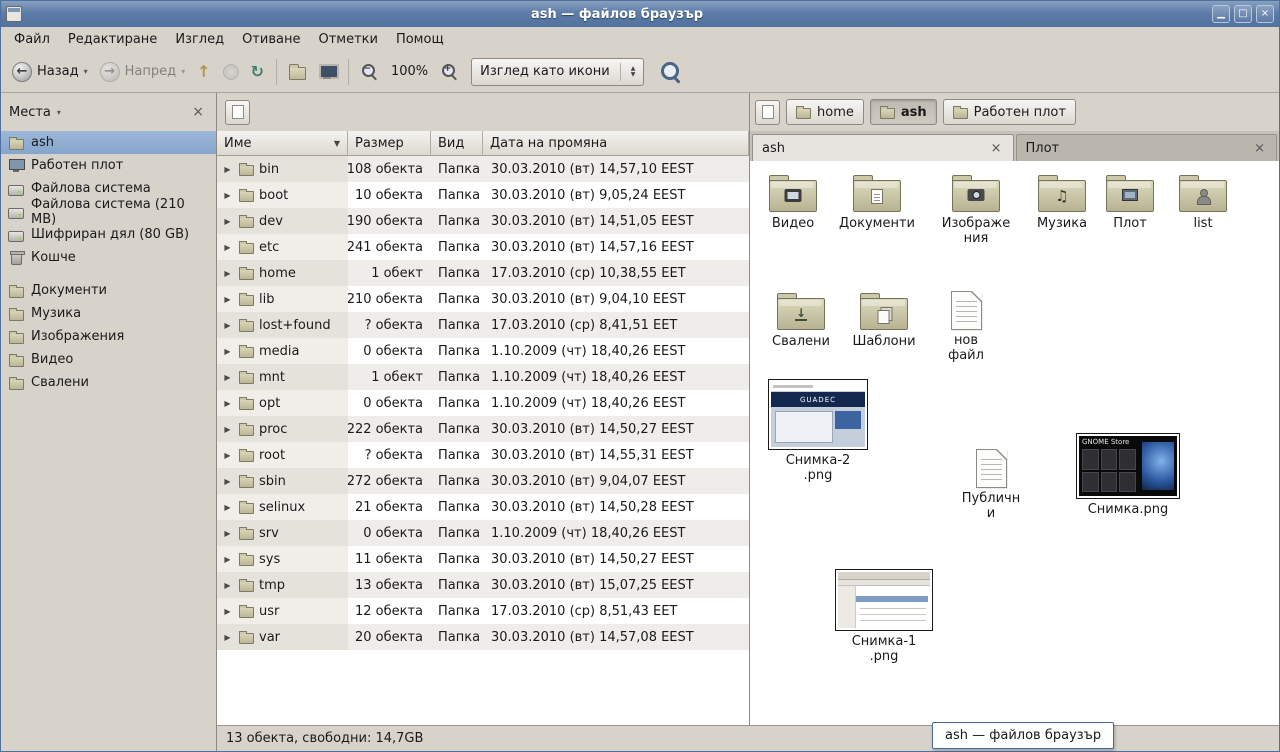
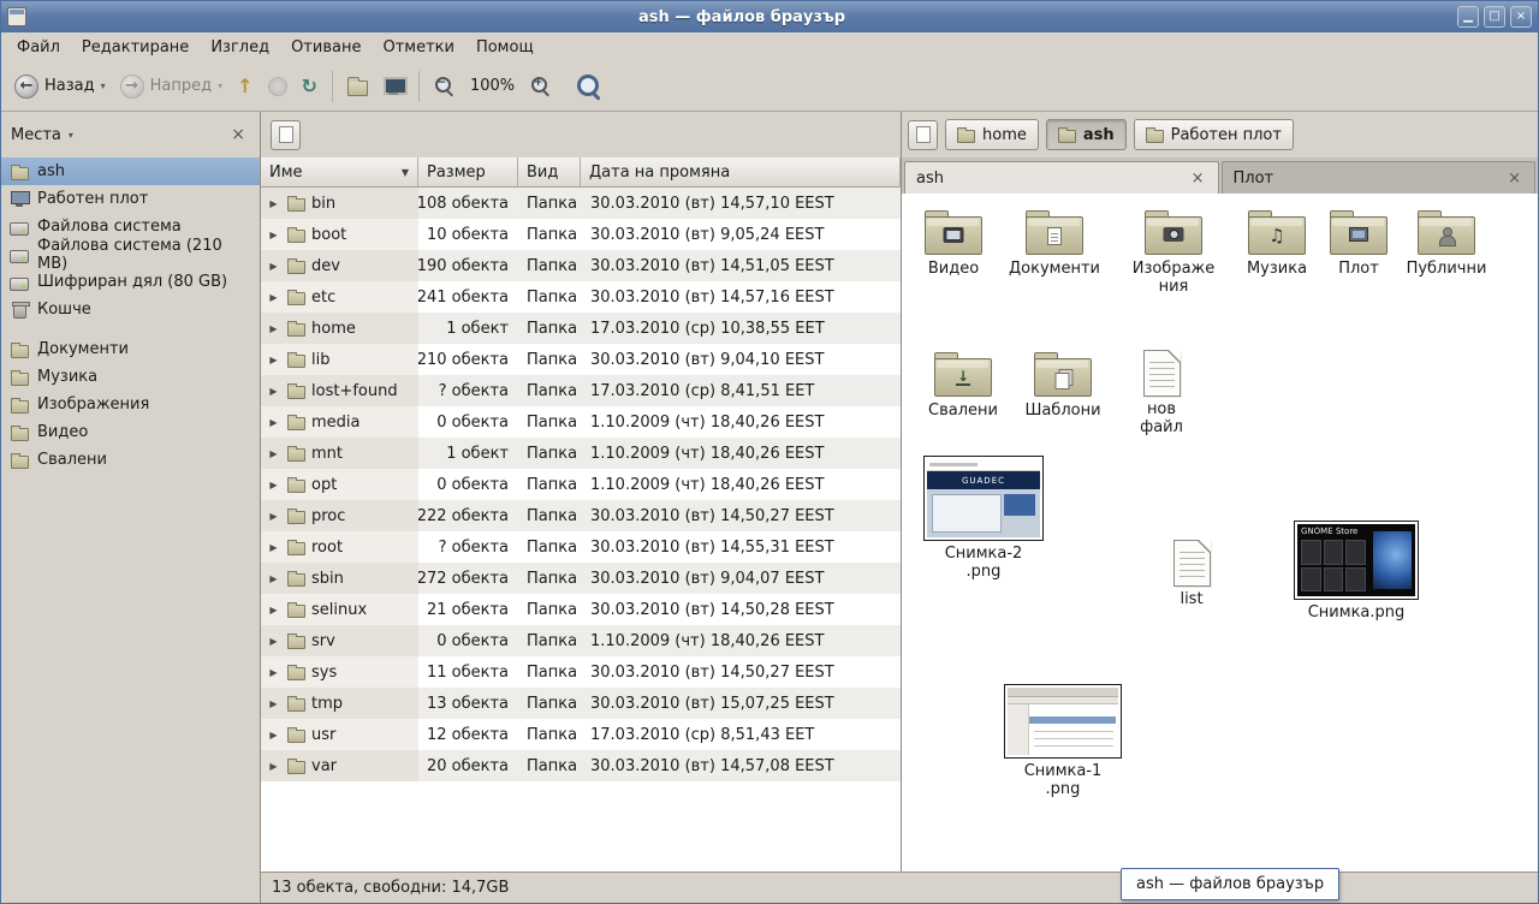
  ash — файлов браузър
  ▁
  □
  ×
  Файл
  Редактиране
  Изглед
  Отиване
  Отметки
  Помощ
  ←
  Назад
  ▾
  →
  Напред
  ▾
  ↑
  ↻
  −
  100%
  +
- Изглед като икони
  Места
  ▾
  ×
  ash
  Работен плот
  Файлова система
  Файлова система (210 MB)
  Шифриран дял (80 GB)
  Кошче
  Документи
  Музика
  Изображения
  Видео
  Свалени
  Име
  ▼
  Размер
  Вид
  Дата на промяна
  ▶
  bin
  108 обекта
  Папка
  30.03.2010 (вт) 14,57,10 EEST
  ▶
  boot
  10 обекта
  Папка
  30.03.2010 (вт) 9,05,24 EEST
  ▶
  dev
  190 обекта
  Папка
  30.03.2010 (вт) 14,51,05 EEST
  ▶
  etc
  241 обекта
  Папка
  30.03.2010 (вт) 14,57,16 EEST
  ▶
  home
  1 обект
  Папка
  17.03.2010 (ср) 10,38,55 EET
  ▶
  lib
  210 обекта
  Папка
  30.03.2010 (вт) 9,04,10 EEST
  ▶
  lost+found
  ? обекта
  Папка
  17.03.2010 (ср) 8,41,51 EET
  ▶
  media
  0 обекта
  Папка
  1.10.2009 (чт) 18,40,26 EEST
  ▶
  mnt
  1 обект
  Папка
  1.10.2009 (чт) 18,40,26 EEST
  ▶
  opt
  0 обекта
  Папка
  1.10.2009 (чт) 18,40,26 EEST
  ▶
  proc
  222 обекта
  Папка
  30.03.2010 (вт) 14,50,27 EEST
  ▶
  root
  ? обекта
  Папка
  30.03.2010 (вт) 14,55,31 EEST
  ▶
  sbin
  272 обекта
  Папка
  30.03.2010 (вт) 9,04,07 EEST
  ▶
  selinux
  21 обекта
  Папка
  30.03.2010 (вт) 14,50,28 EEST
  ▶
  srv
  0 обекта
  Папка
  1.10.2009 (чт) 18,40,26 EEST
  ▶
  sys
  11 обекта
  Папка
  30.03.2010 (вт) 14,50,27 EEST
  ▶
  tmp
  13 обекта
  Папка
  30.03.2010 (вт) 15,07,25 EEST
  ▶
  usr
  12 обекта
  Папка
  17.03.2010 (ср) 8,51,43 EET
  ▶
  var
  20 обекта
  Папка
  30.03.2010 (вт) 14,57,08 EEST
  home
  ash
  Работен плот
  ash
  ×
  Плот
  ×
  Видео
  Документи
  Изображения
  ♫
  Музика
  Плот
- list
+ Публични
  ↓
  Свалени
  Шаблони
  нов файл
  GUADEC
  Снимка-2.png
- Публични
+ list
  GNOME Store
  Снимка.png
  Снимка-1.png
  13 обекта, свободни: 14,7GB
  ash — файлов браузър
